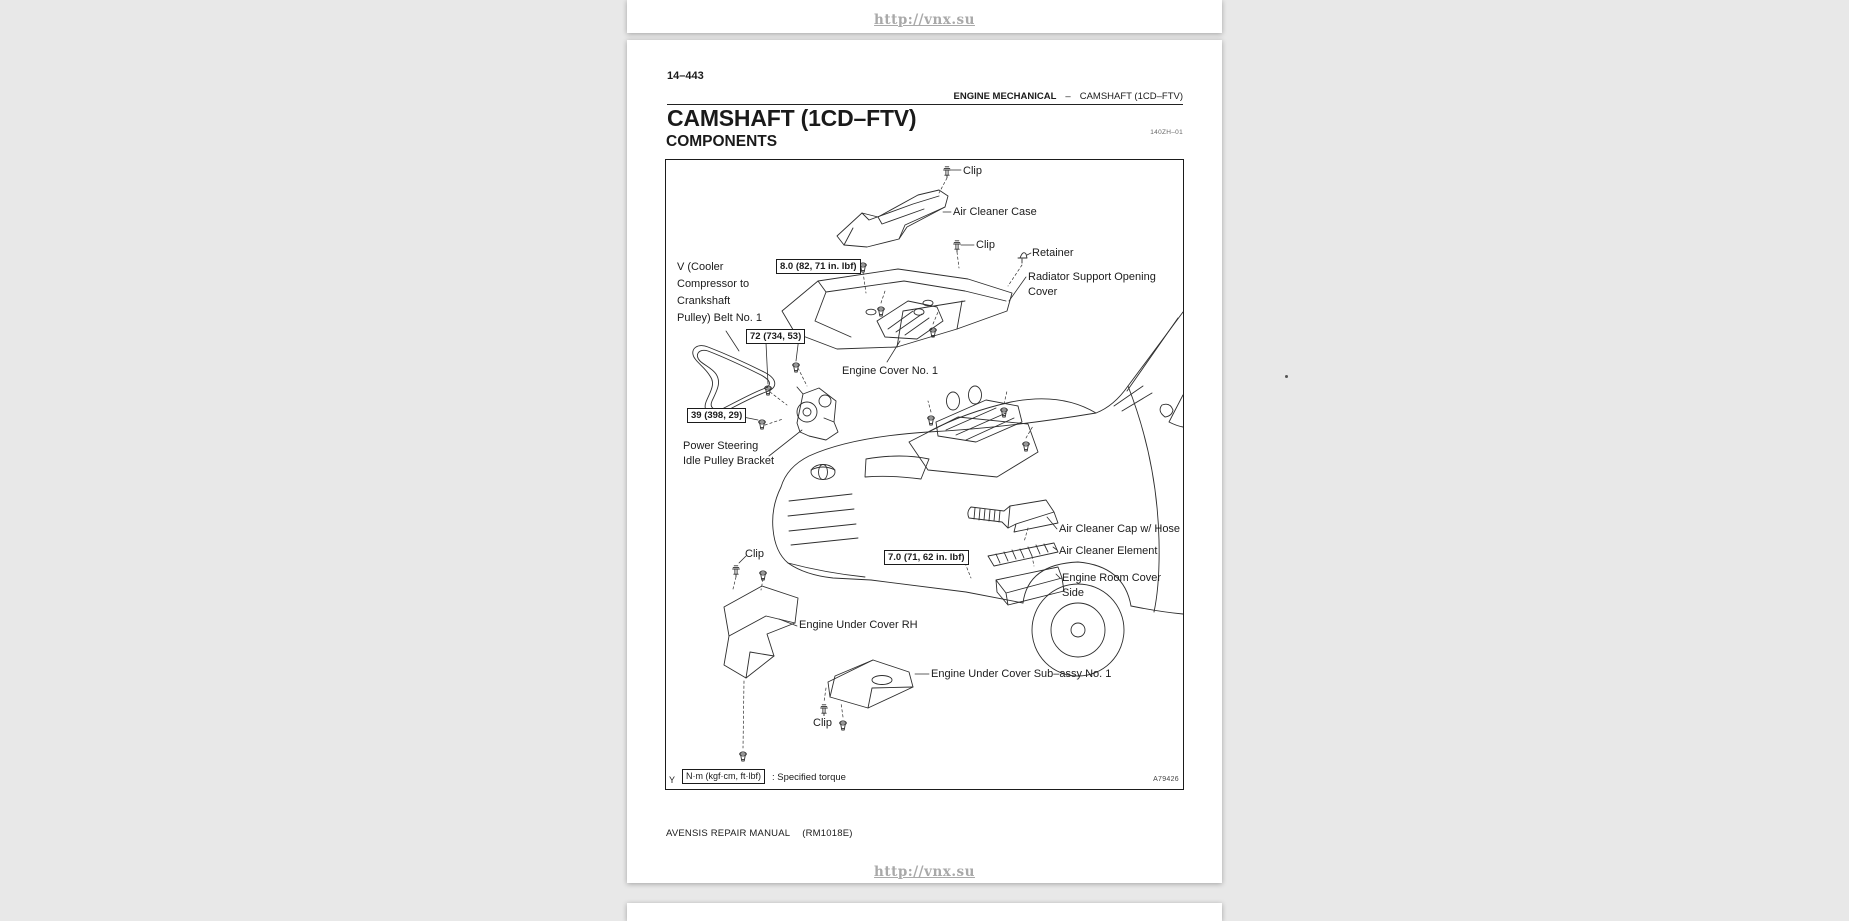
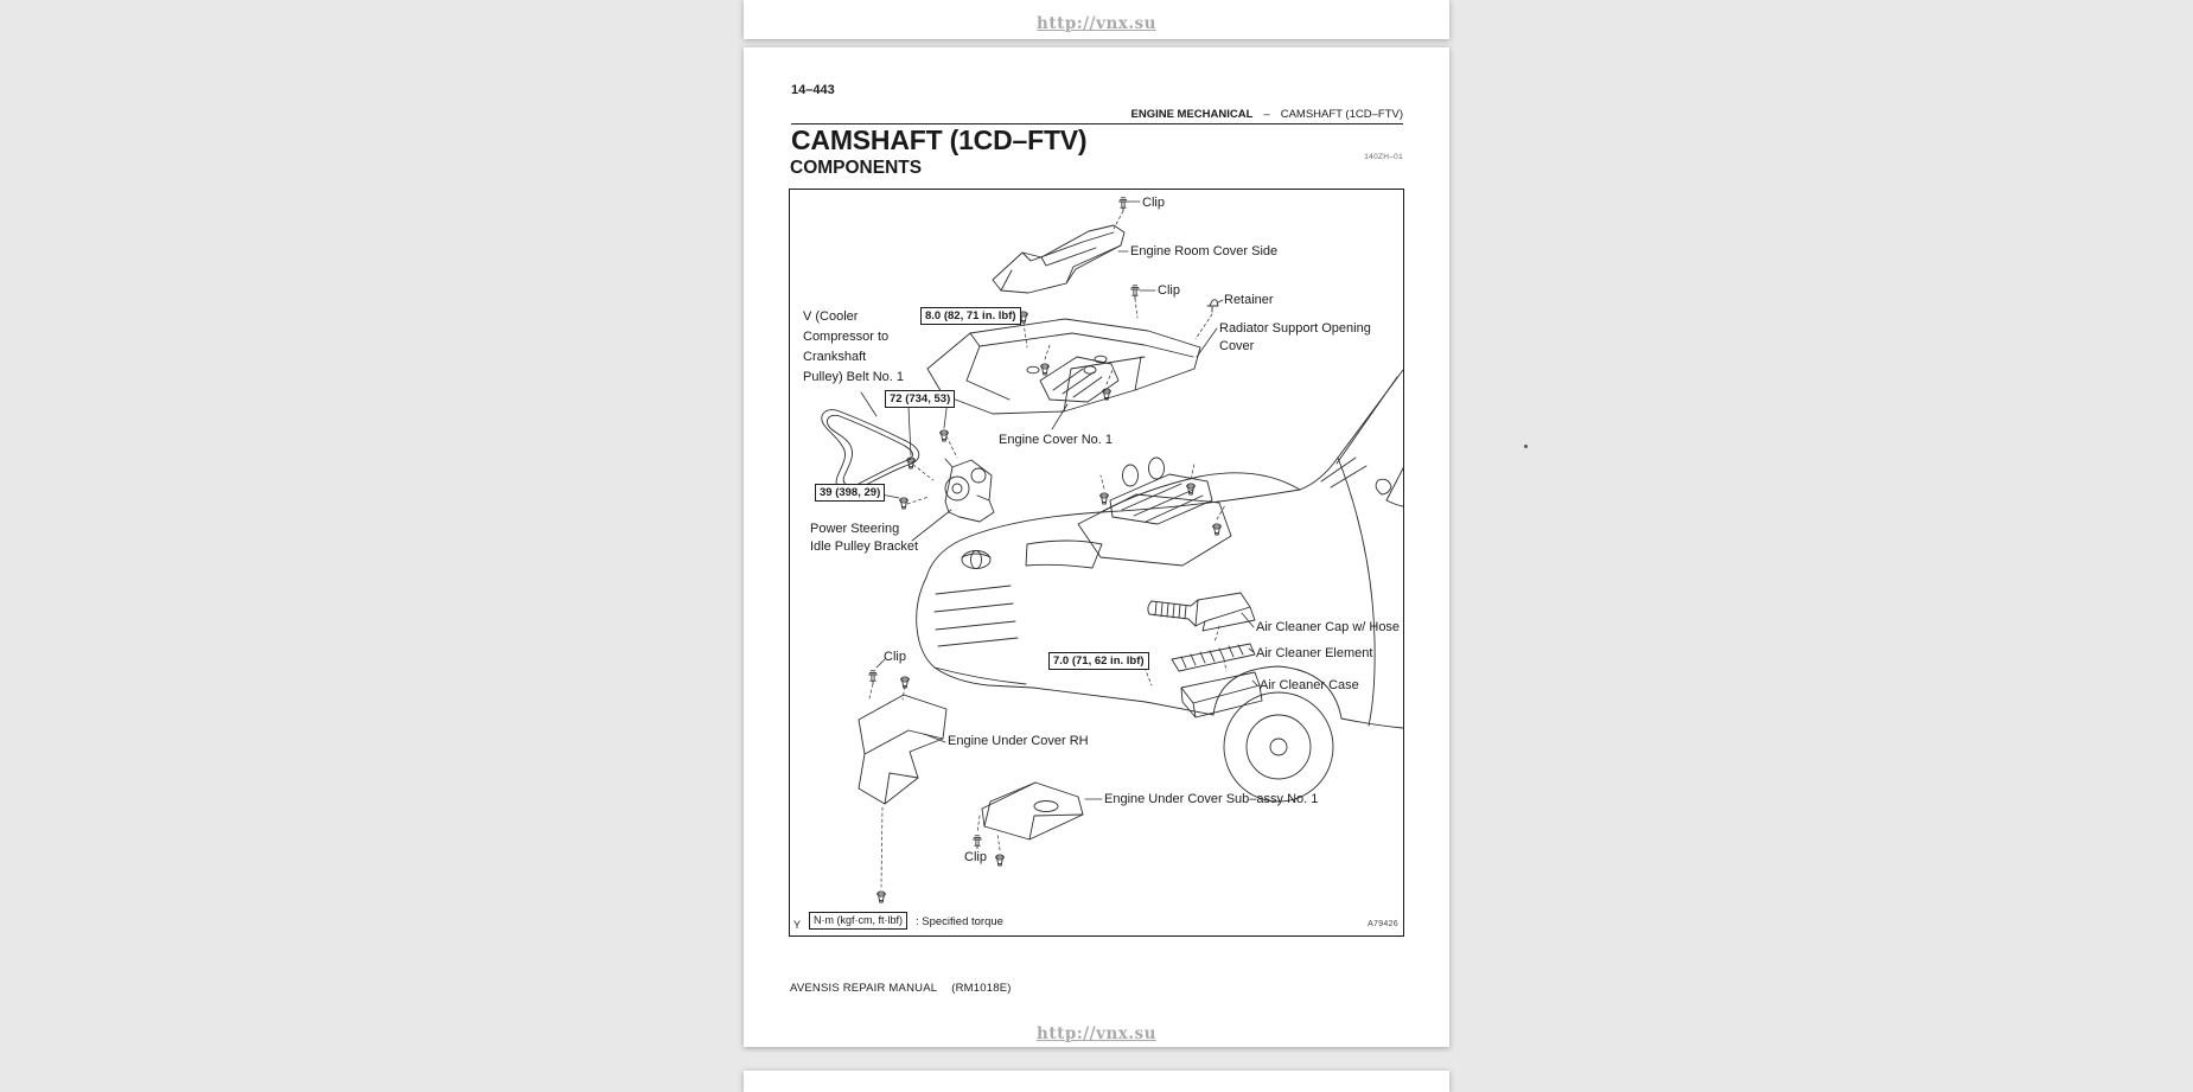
  http://vnx.su
  14–443
  ENGINE MECHANICAL – CAMSHAFT (1CD–FTV)
  CAMSHAFT (1CD–FTV)
  COMPONENTS
  Clip
- Air Cleaner Case
+ Engine Room Cover Side
  Clip
  Retainer
  Radiator Support Opening Cover
  V (Cooler
  Compressor to
  Crankshaft
  Pulley) Belt No. 1
  Engine Cover No. 1
  Power Steering
  Idle Pulley Bracket
  Clip
  Air Cleaner Cap w/ Hose
  Air Cleaner Element
- Engine Room Cover Side
+ Air Cleaner Case
  Engine Under Cover RH
  Engine Under Cover Sub–assy No. 1
  Clip
  8.0 (82, 71 in. lbf)
  72 (734, 53)
  39 (398, 29)
  7.0 (71, 62 in. lbf)
  Y
  N·m (kgf·cm, ft·lbf)
  : Specified torque
  AVENSIS REPAIR MANUAL (RM1018E)
  http://vnx.su
